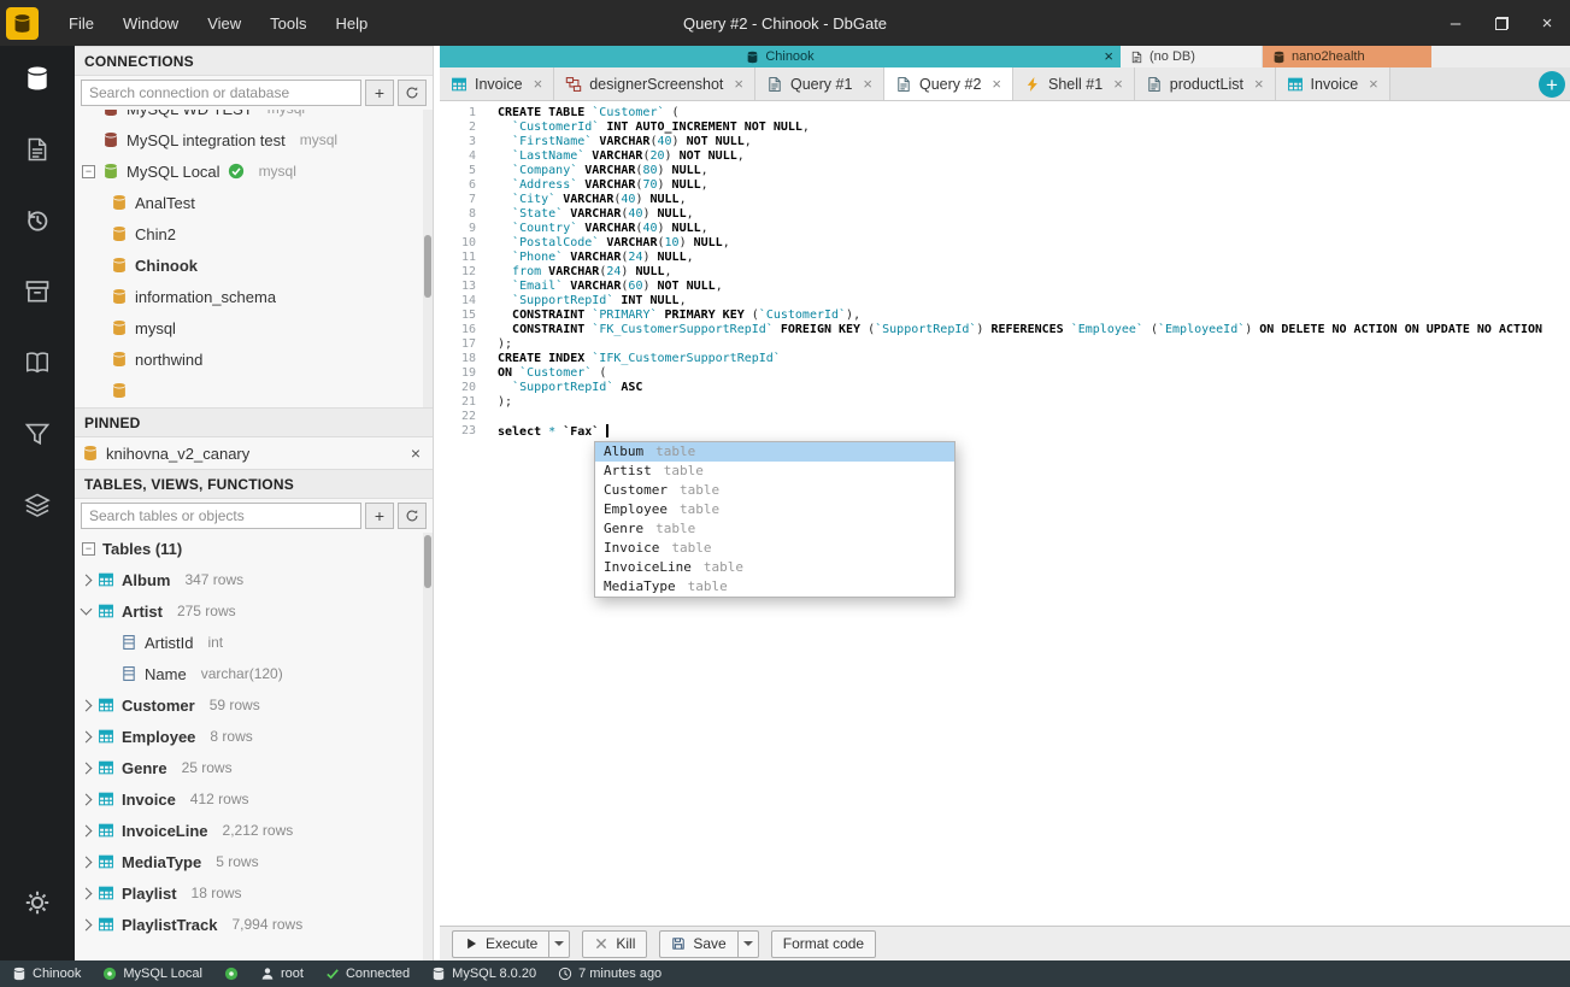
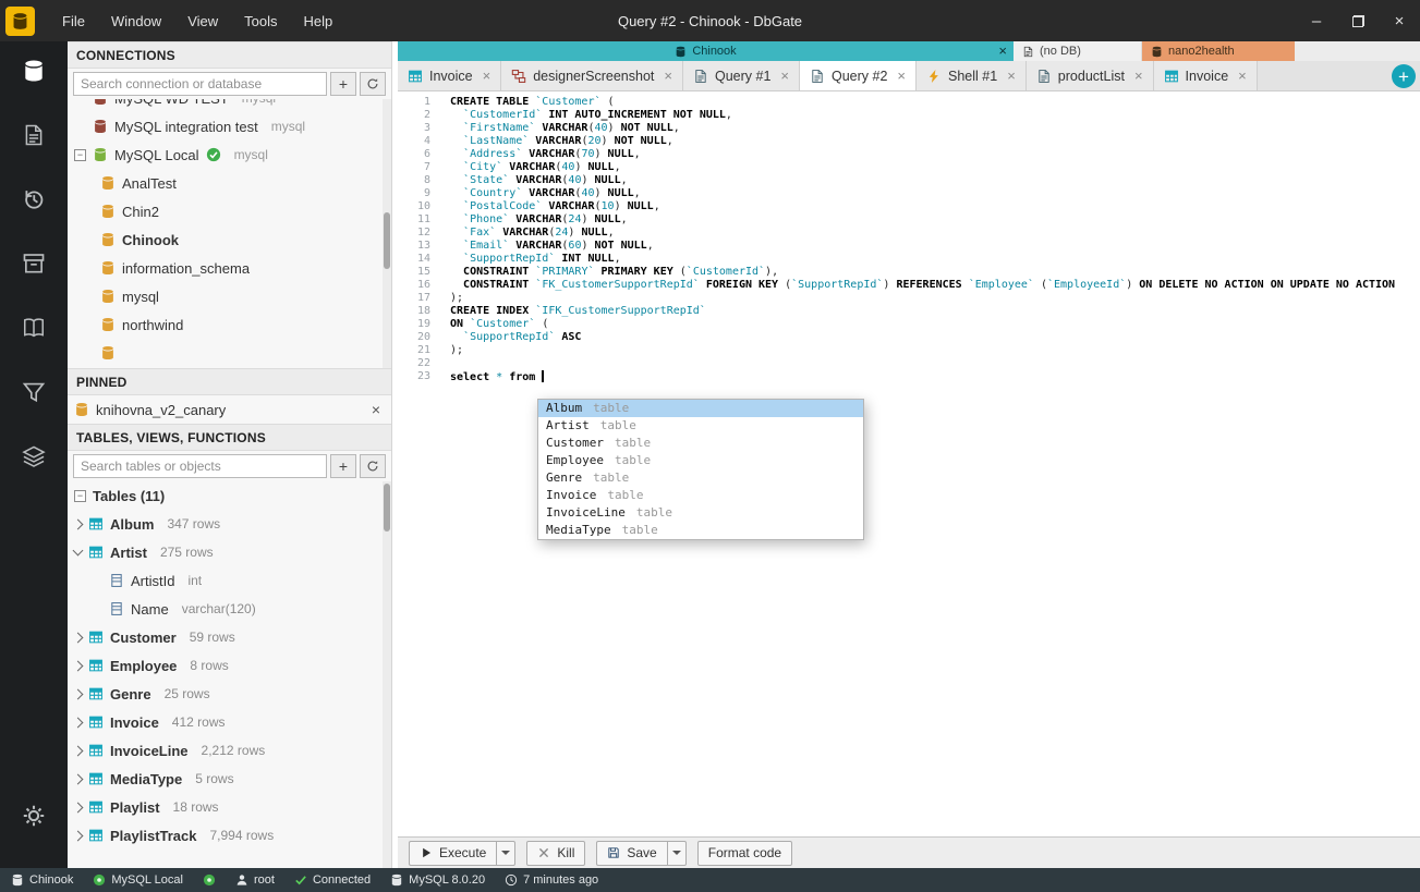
  File
  Window
  View
  Tools
  Help
  Query #2 - Chinook - DbGate
  –
  ×
  CONNECTIONS
  Search connection or database
  +
  MySQL integration test
  mysql
  −
  MySQL Local
  mysql
  AnalTest
  Chin2
  Chinook
  information_schema
  mysql
  northwind
  PINNED
  knihovna_v2_canary
  ×
  TABLES, VIEWS, FUNCTIONS
  Search tables or objects
  +
  −
  Tables (11)
  Album
  347 rows
  Artist
  275 rows
  ArtistId
  int
  Name
  varchar(120)
  Customer
  59 rows
  Employee
  8 rows
  Genre
  25 rows
  Invoice
  412 rows
  InvoiceLine
  2,212 rows
  MediaType
  5 rows
  Playlist
  18 rows
  PlaylistTrack
  7,994 rows
  Chinook
  ×
  (no DB)
  nano2health
  Invoice
  ×
  designerScreenshot
  ×
  Query #1
  ×
  Query #2
  ×
  Shell #1
  ×
  productList
  ×
  Invoice
  ×
  +
  1
  CREATE TABLE `Customer` (
  2
  `CustomerId` INT AUTO_INCREMENT NOT NULL,
  3
  `FirstName` VARCHAR(40) NOT NULL,
  4
  `LastName` VARCHAR(20) NOT NULL,
- 5
- `Company` VARCHAR(80) NULL,
  6
  `Address` VARCHAR(70) NULL,
  7
  `City` VARCHAR(40) NULL,
  8
  `State` VARCHAR(40) NULL,
  9
  `Country` VARCHAR(40) NULL,
  10
  `PostalCode` VARCHAR(10) NULL,
  11
  `Phone` VARCHAR(24) NULL,
  12
- from VARCHAR(24) NULL,
+ `Fax` VARCHAR(24) NULL,
  13
  `Email` VARCHAR(60) NOT NULL,
  14
  `SupportRepId` INT NULL,
  15
  CONSTRAINT `PRIMARY` PRIMARY KEY (`CustomerId`),
  16
  CONSTRAINT `FK_CustomerSupportRepId` FOREIGN KEY (`SupportRepId`) REFERENCES `Employee` (`EmployeeId`) ON DELETE NO ACTION ON UPDATE NO ACTION
  17
  );
  18
  CREATE INDEX `IFK_CustomerSupportRepId`
  19
  ON `Customer` (
  20
  `SupportRepId` ASC
  21
  );
  22
  23
- select * `Fax`
+ select * from
  Album
  table
  Artist
  table
  Customer
  table
  Employee
  table
  Genre
  table
  Invoice
  table
  InvoiceLine
  table
  MediaType
  table
  Execute
  Kill
  Save
  Format code
  Chinook
  MySQL Local
  root
  Connected
  MySQL 8.0.20
  7 minutes ago
